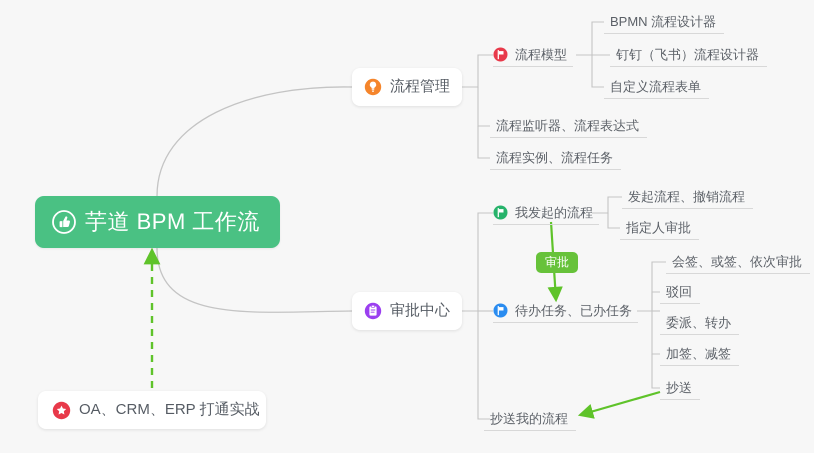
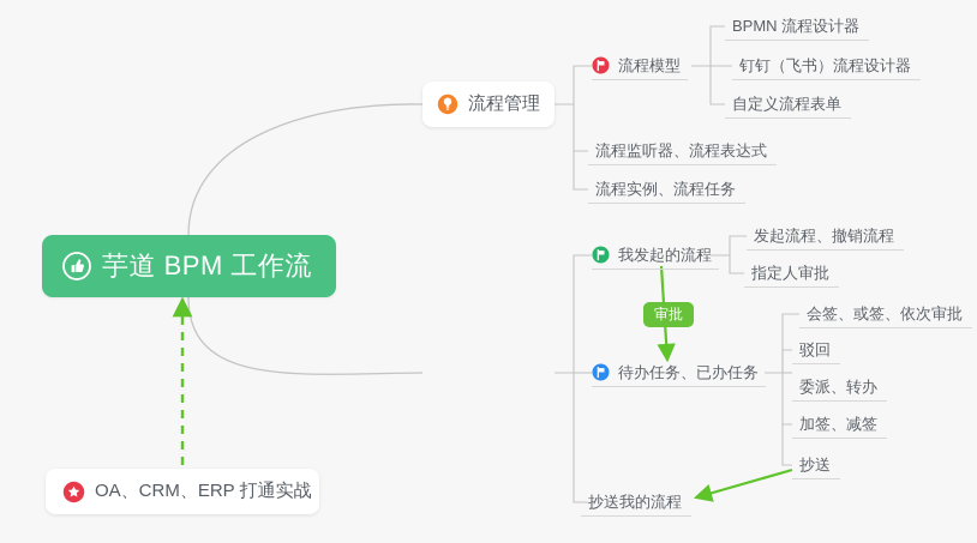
  芋道 BPM 工作流
  流程管理
  流程模型
  BPMN 流程设计器
  钉钉（飞书）流程设计器
  自定义流程表单
  流程监听器、流程表达式
  流程实例、流程任务
- 审批中心
  我发起的流程
  发起流程、撤销流程
  指定人审批
  待办任务、已办任务
  会签、或签、依次审批
  驳回
  委派、转办
  加签、减签
  抄送
  抄送我的流程
  审批
  OA、CRM、ERP 打通实战
